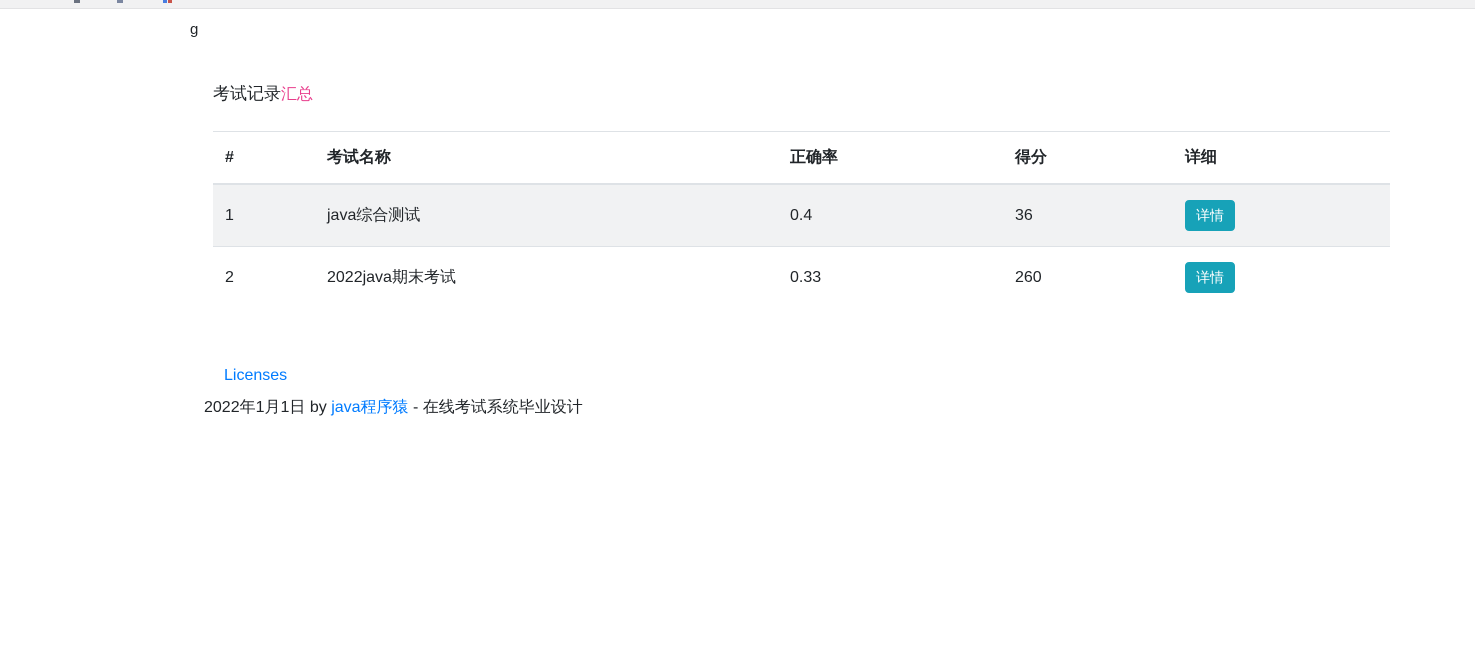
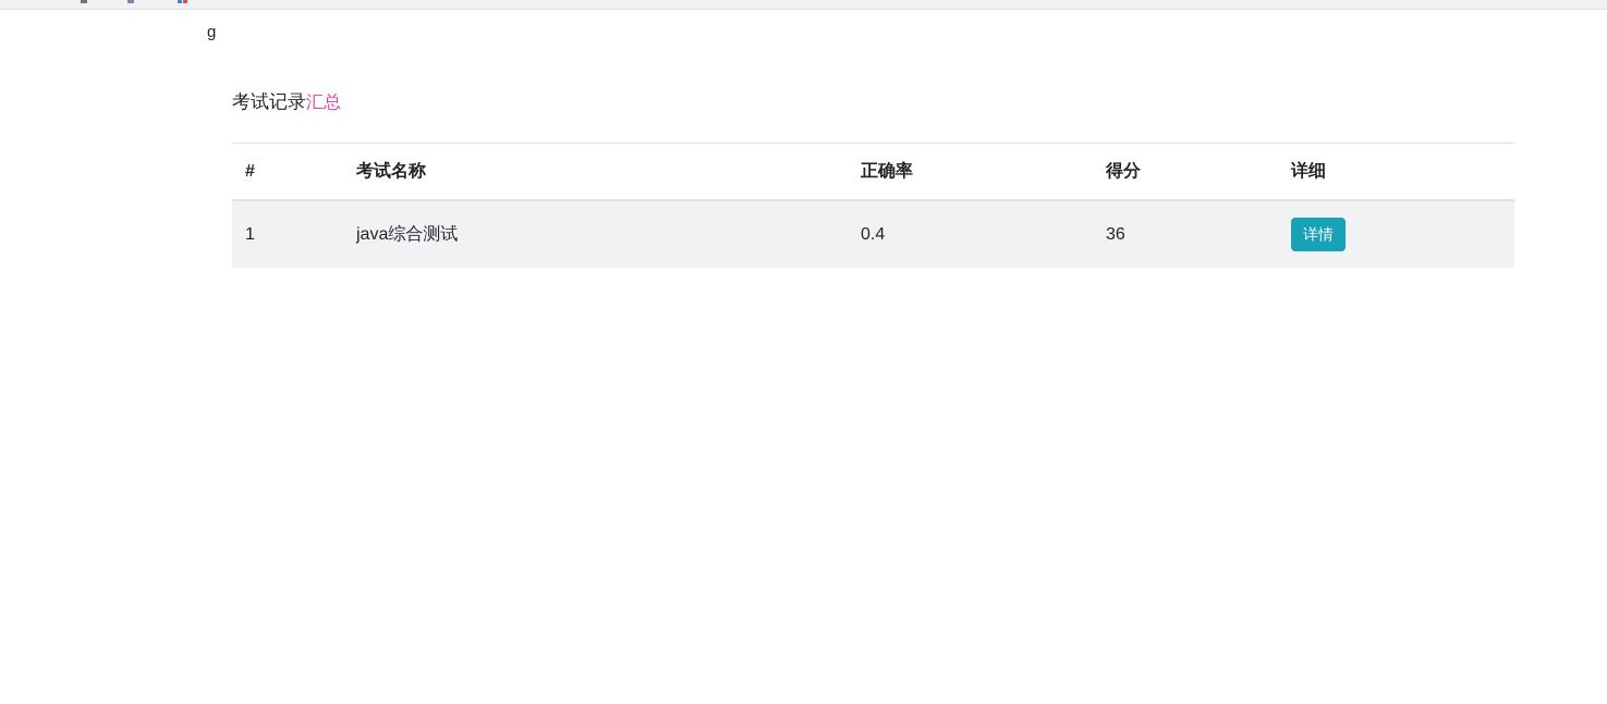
  g
  考试记录汇总
  #	考试名称	正确率	得分	详细
  1	java综合测试	0.4	36	详情
- 2	2022java期末考试	0.33	260	详情
- Licenses
- 2022年1月1日 by java程序猿 - 在线考试系统毕业设计
